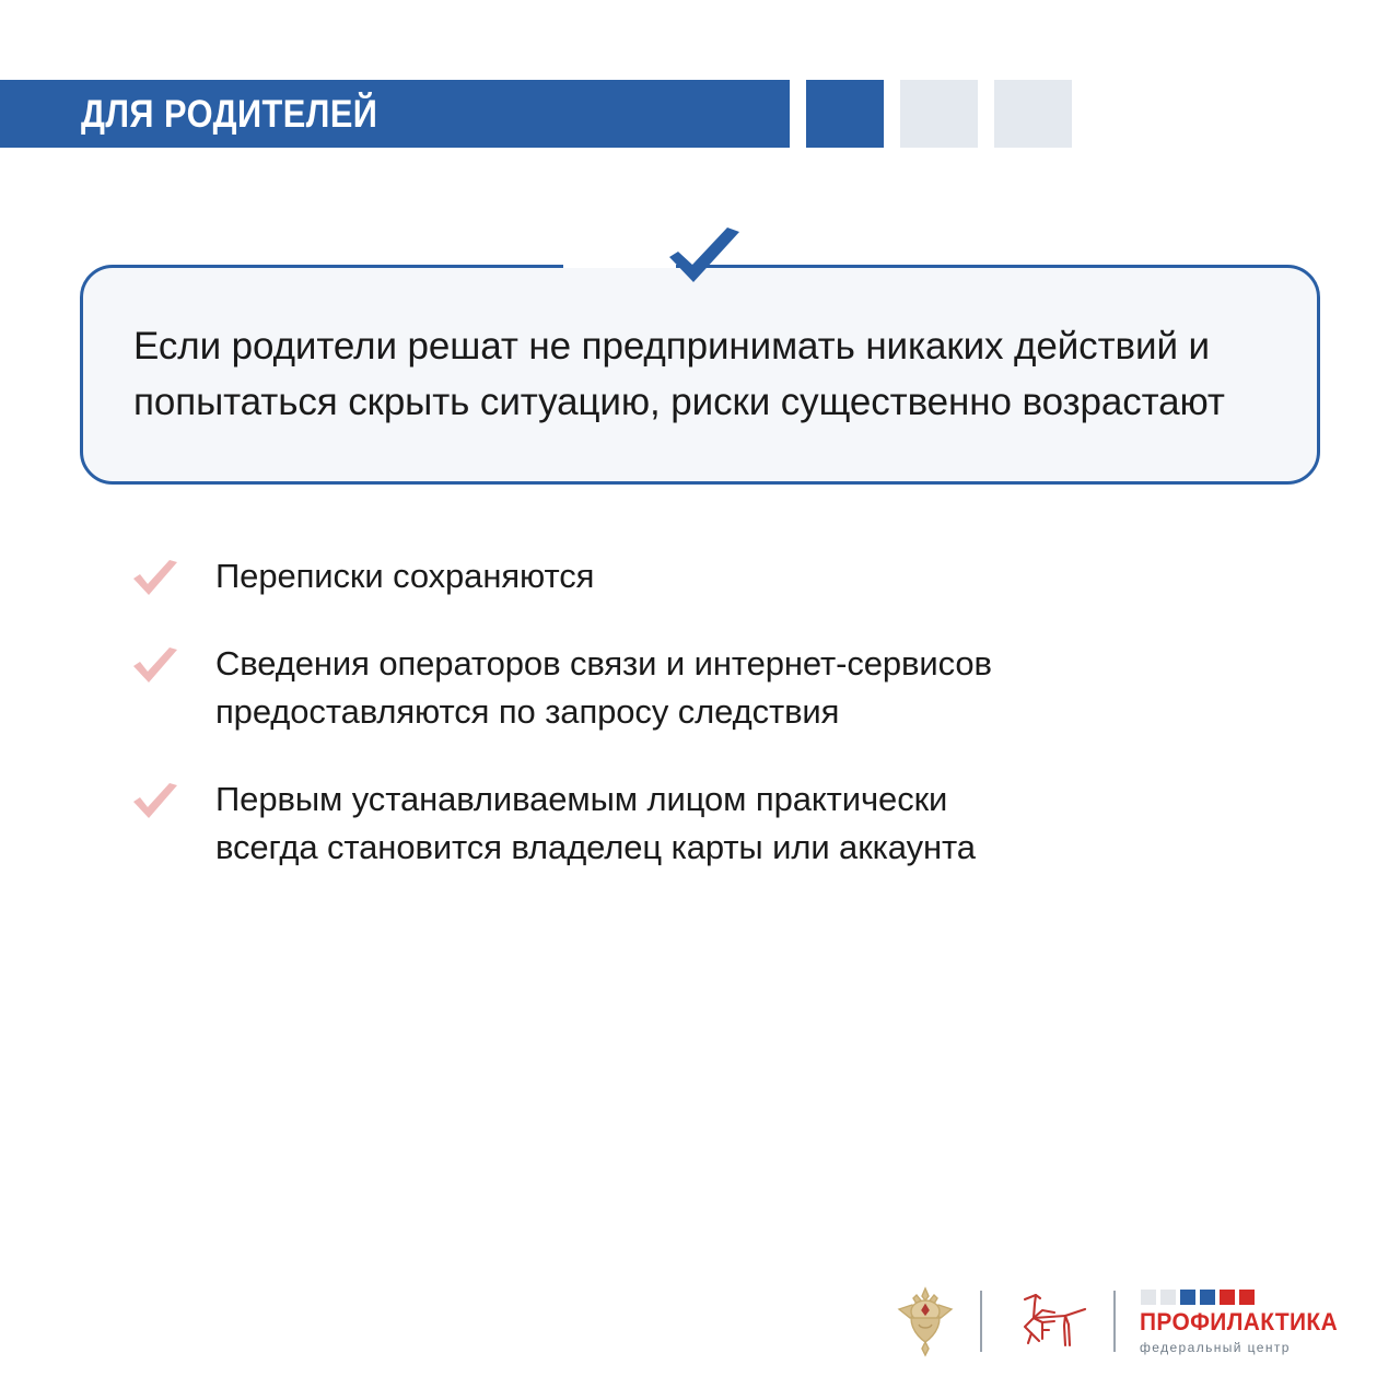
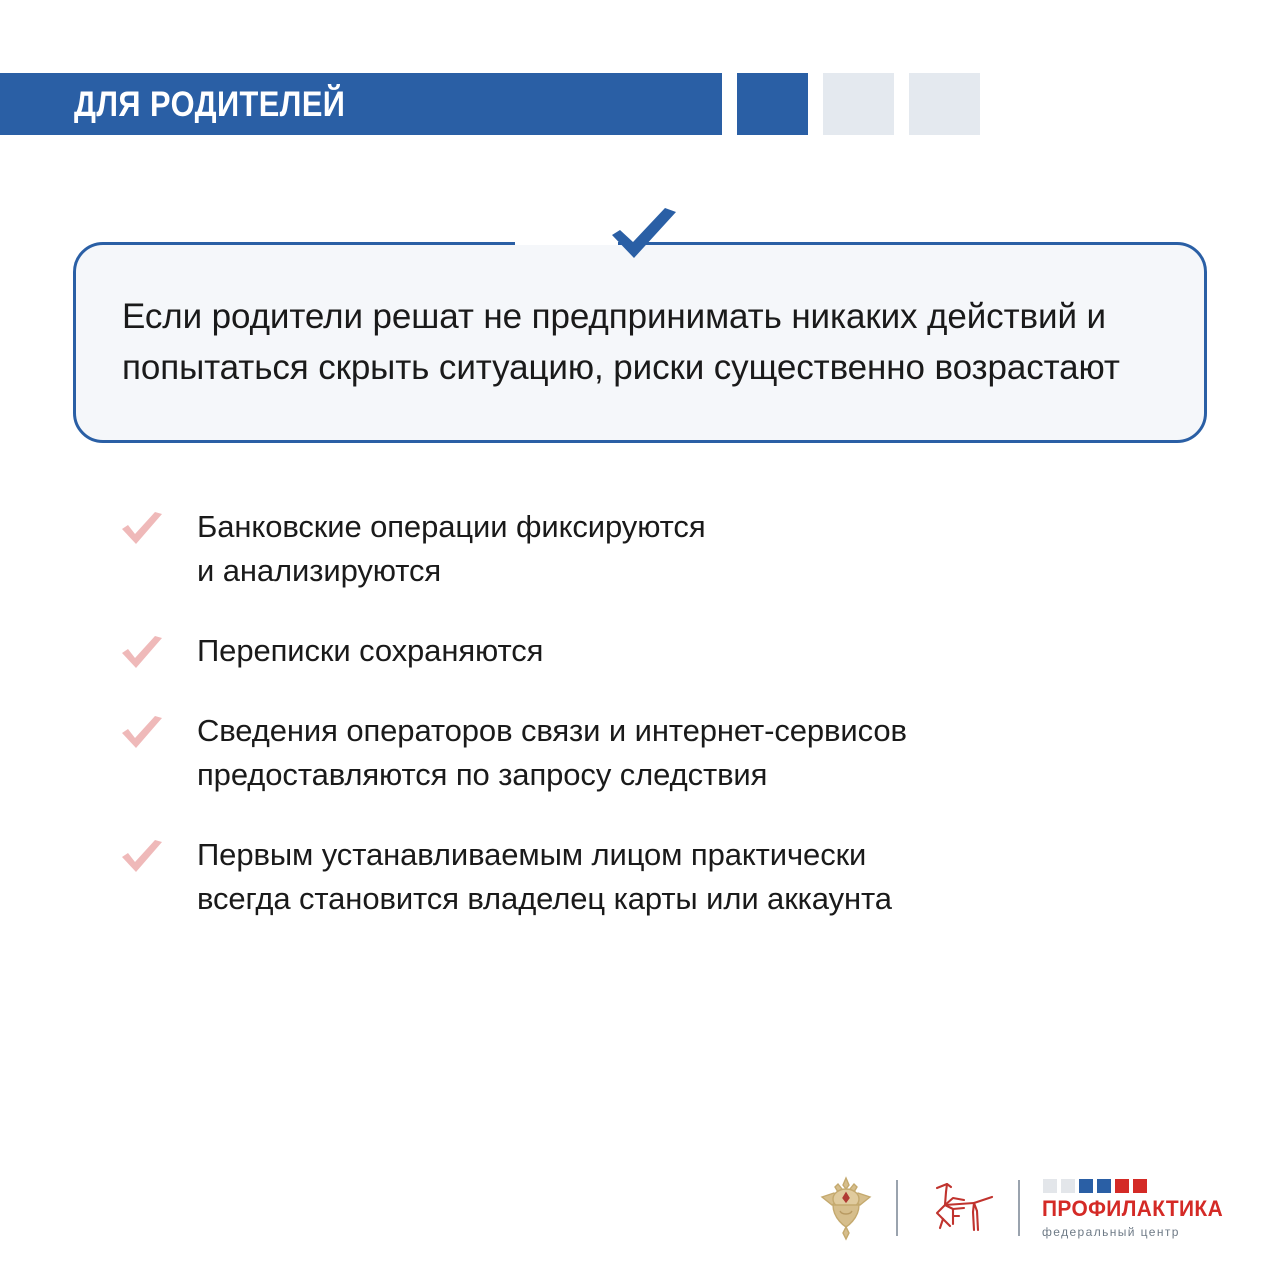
  ДЛЯ РОДИТЕЛЕЙ
  Если родители решат не предпринимать никаких действий и попытаться скрыть ситуацию, риски существенно возрастают
+ Банковские операции фиксируются
+ и анализируются
  Переписки сохраняются
  Сведения операторов связи и интернет-сервисов
  предоставляются по запросу следствия
  Первым устанавливаемым лицом практически
  всегда становится владелец карты или аккаунта
  ПРОФИЛАКТИКА
  федеральный центр
